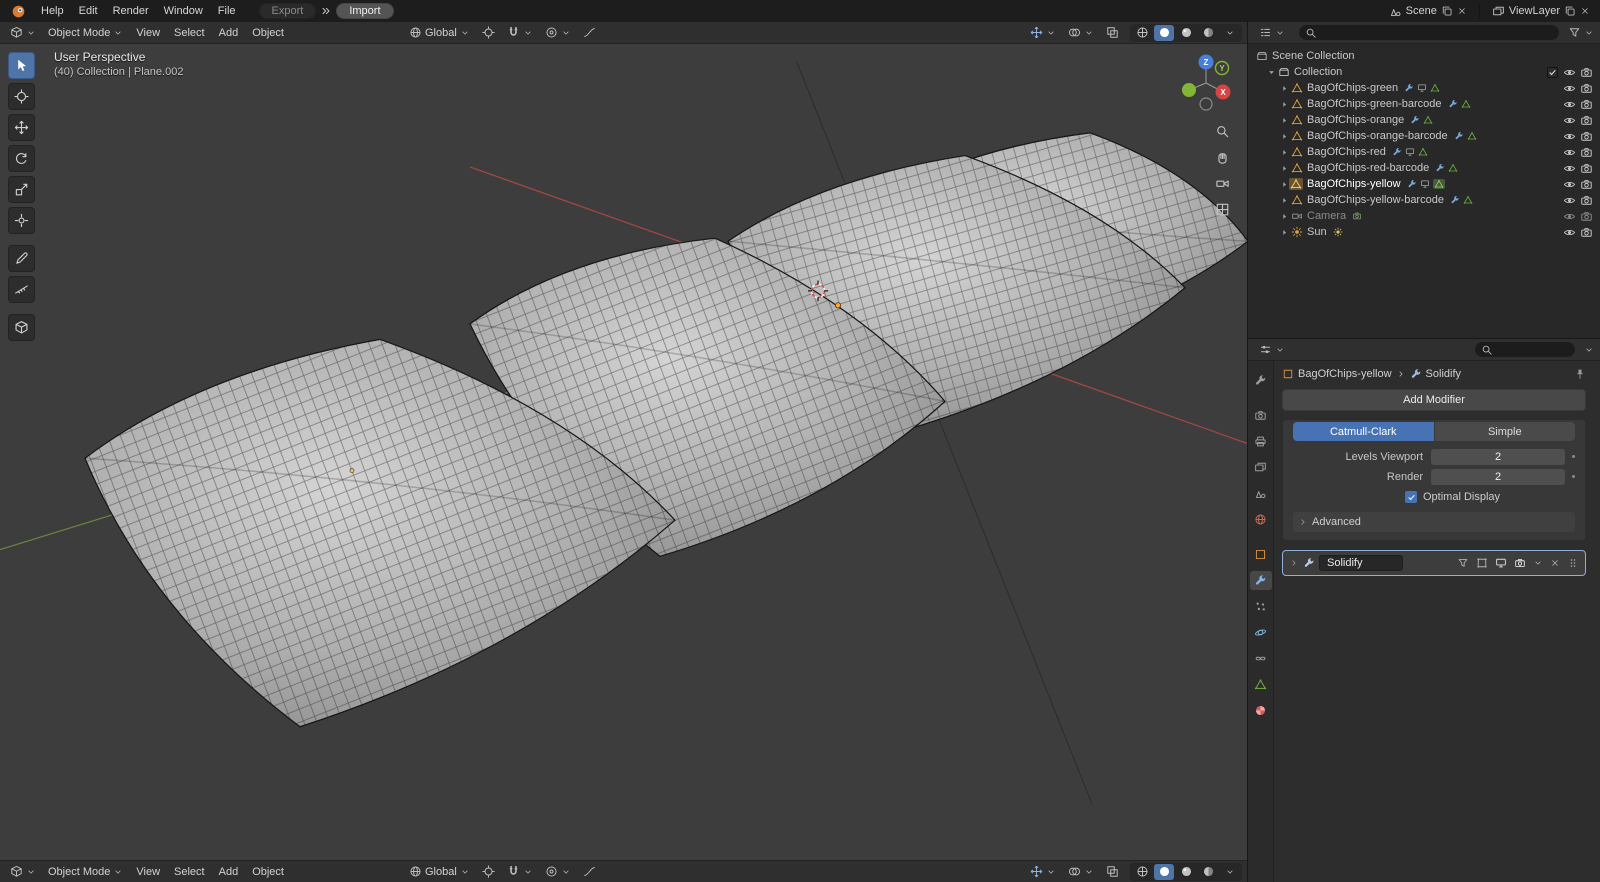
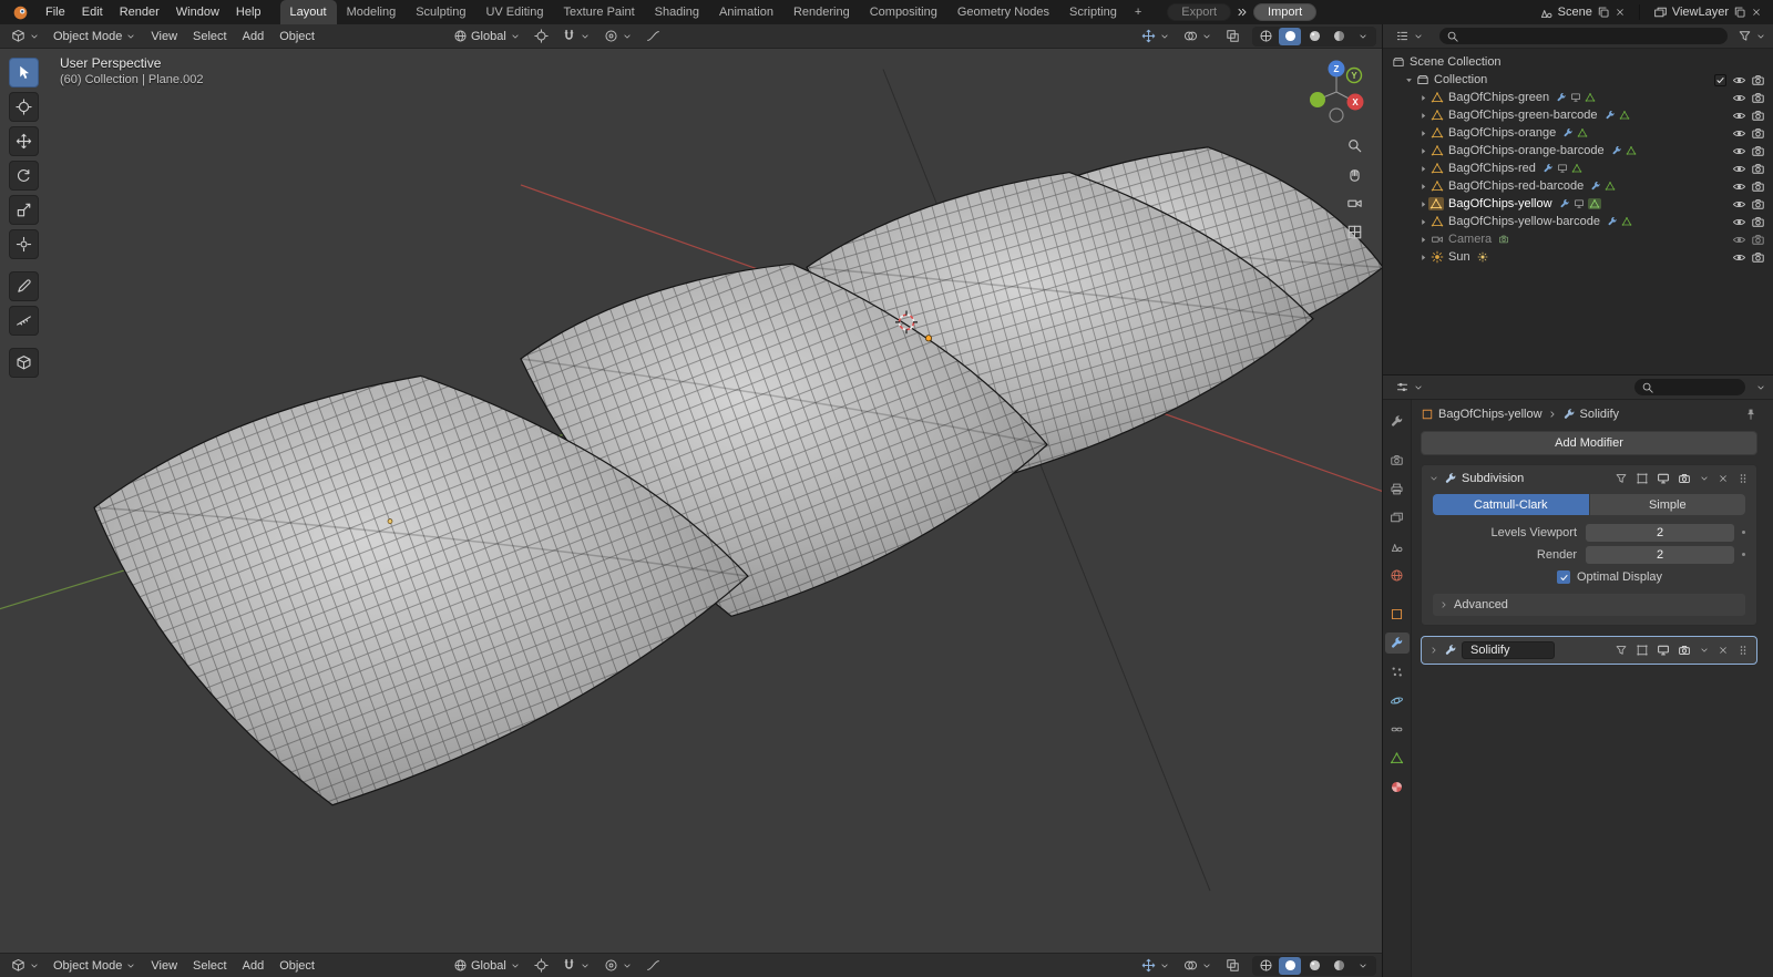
- Help
+ File
  Edit
  Render
  Window
- File
+ Help
+ Layout
+ Modeling
+ Sculpting
+ UV Editing
+ Texture Paint
+ Shading
+ Animation
+ Rendering
+ Compositing
+ Geometry Nodes
+ Scripting
+ +
  Export
  Import
  Scene
  ViewLayer
  Object Mode
  View
  Select
  Add
  Object
  Global
  User Perspective
- (40) Collection | Plane.002
+ (60) Collection | Plane.002
  Z
  X
  Y
  Object Mode
  View
  Select
  Add
  Object
  Global
  Scene Collection
  Collection
  BagOfChips-green
  BagOfChips-green-barcode
  BagOfChips-orange
  BagOfChips-orange-barcode
  BagOfChips-red
  BagOfChips-red-barcode
  BagOfChips-yellow
  BagOfChips-yellow-barcode
  Camera
  Sun
  BagOfChips-yellow
  Solidify
  Add Modifier
+ Subdivision
  Catmull-Clark
  Simple
  Levels Viewport
  2
  Render
  2
  Optimal Display
  Advanced
  Solidify
